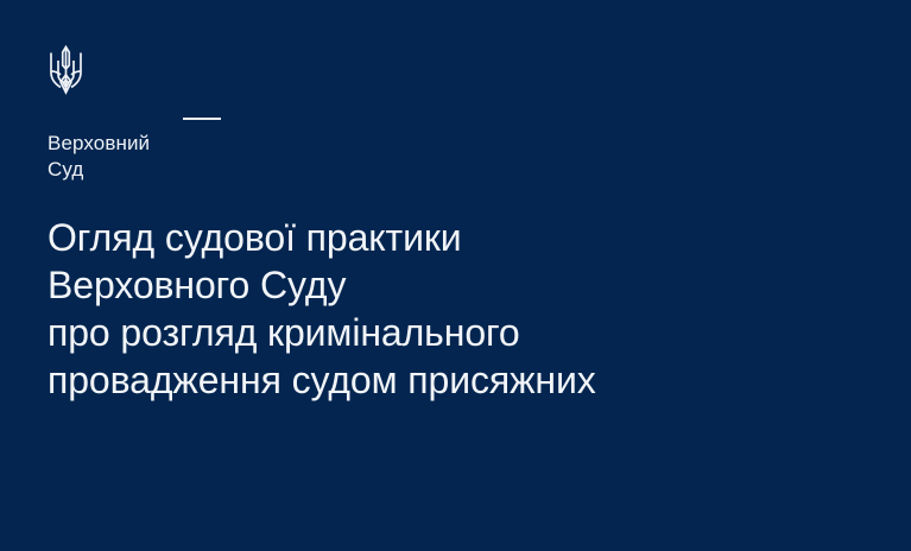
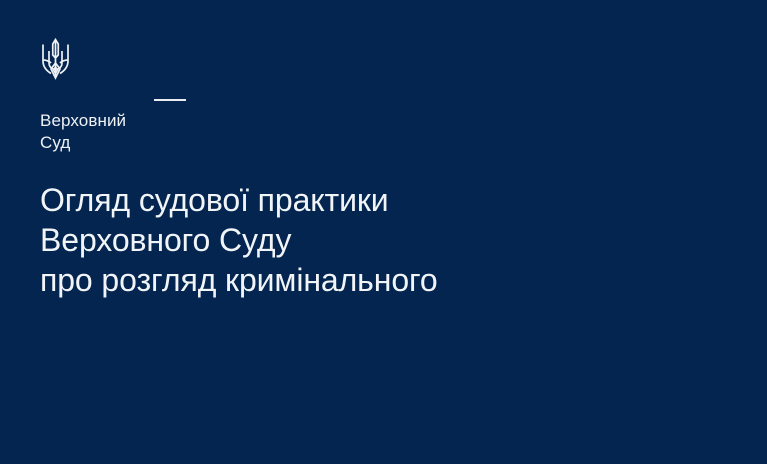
  Верховний
  Суд
  Огляд судової практики
  Верховного Суду
  про розгляд кримінального
- провадження судом присяжних
